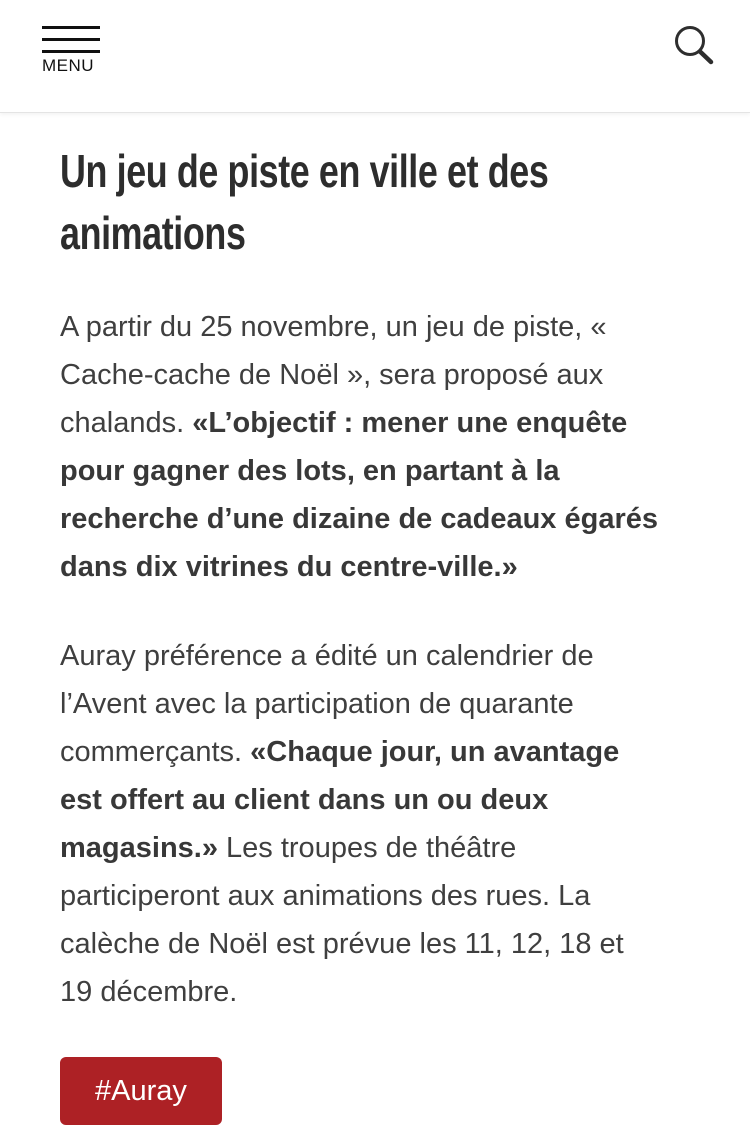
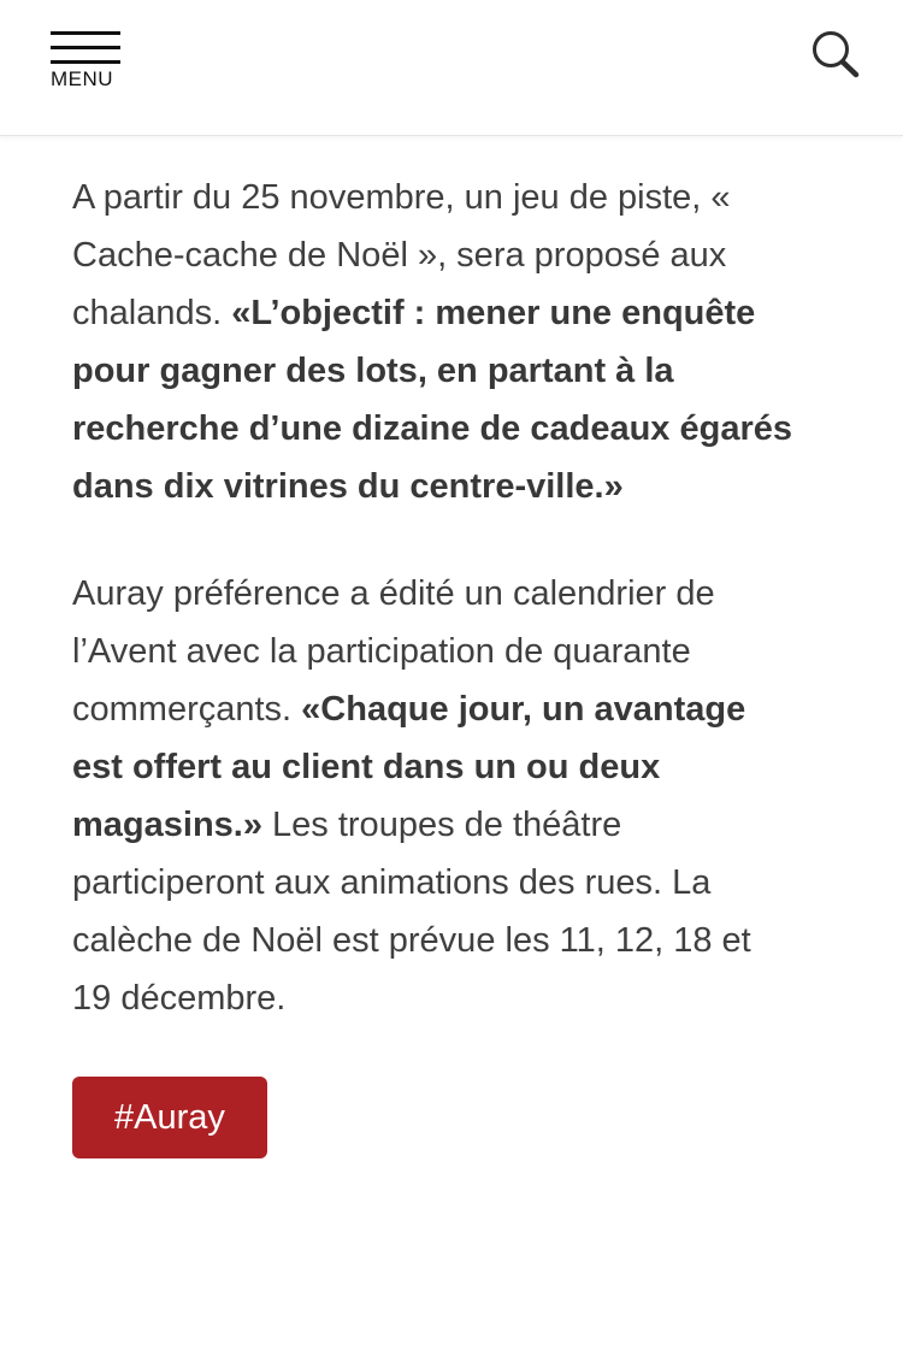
  MENU
- Un jeu de piste en ville et des animations
  A partir du 25 novembre, un jeu de piste, « Cache-cache de Noël », sera proposé aux chalands. «L’objectif : mener une enquête pour gagner des lots, en partant à la recherche d’une dizaine de cadeaux égarés dans dix vitrines du centre-ville.»
  Auray préférence a édité un calendrier de l’Avent avec la participation de quarante commerçants. «Chaque jour, un avantage est offert au client dans un ou deux magasins.» Les troupes de théâtre participeront aux animations des rues. La calèche de Noël est prévue les 11, 12, 18 et 19 décembre.
  #Auray
